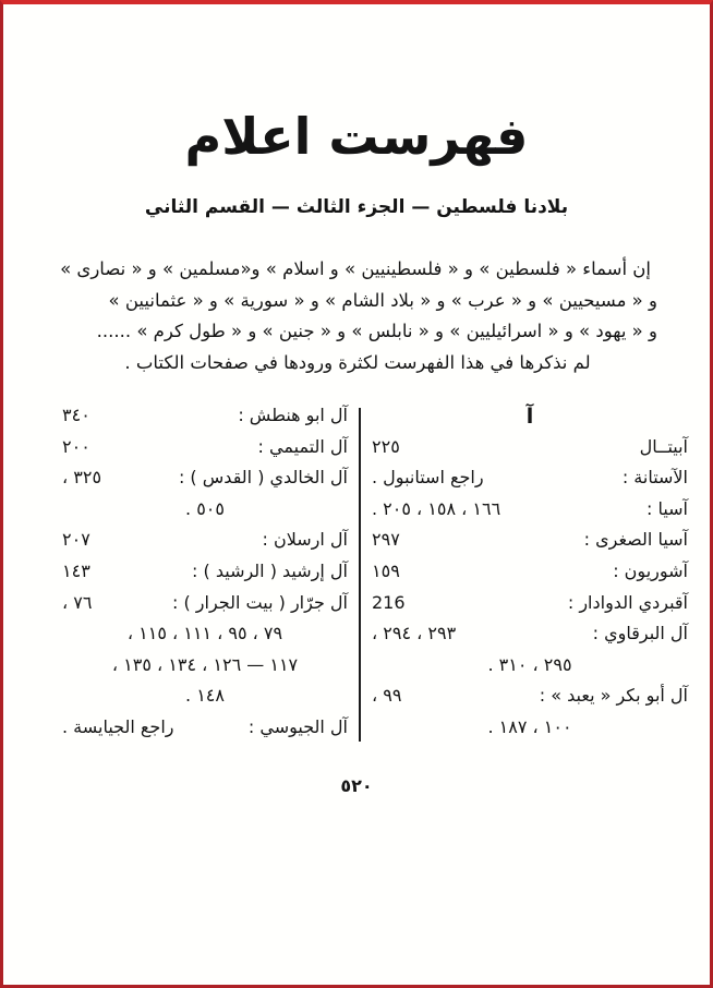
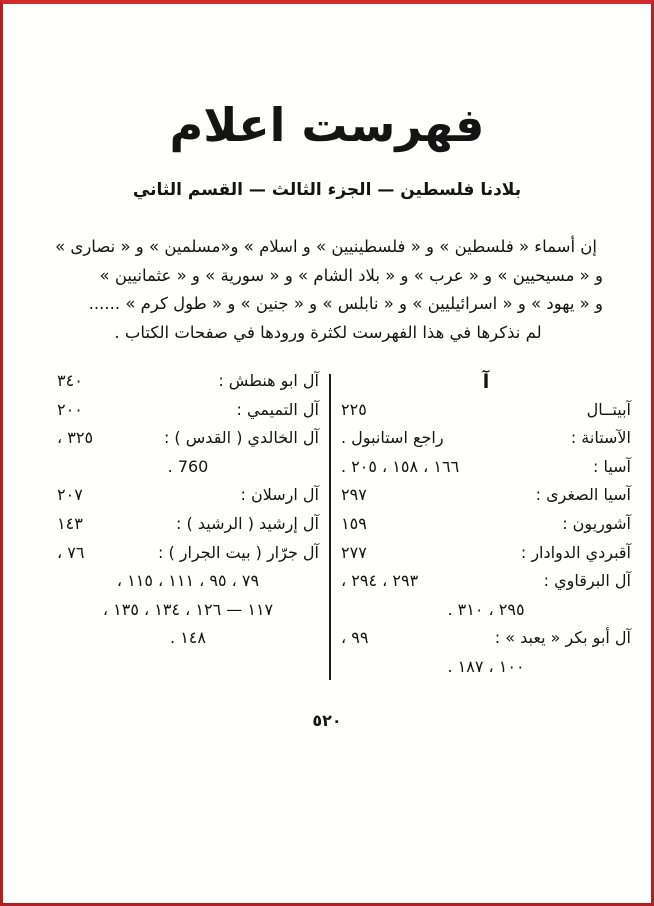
  فهرست اعلام
  بلادنا فلسطين — الجزء الثالث — القسم الثاني
  إن أسماء « فلسطين » و « فلسطينيين » و اسلام » و«مسلمين » و « نصارى »
  و « مسيحيين » و « عرب » و « بلاد الشام » و « سورية » و « عثمانيين »
  و « يهود » و « اسرائيليين » و « نابلس » و « جنين » و « طول كرم » ......
  لم نذكرها في هذا الفهرست لكثرة ورودها في صفحات الكتاب .
  آ
  آبيتــال
  ٢٢٥
  الآستانة :
  راجع استانبول .
  آسيا :
  ١٦٦ ، ١٥٨ ، ٢٠٥ .
  آسيا الصغرى :
  ٢٩٧
  آشوريون :
  ١٥٩
  آقبردي الدوادار :
- 216
+ ٢٧٧
  آل البرقاوي :
  ٢٩٣ ، ٢٩٤ ،
  ٢٩٥ ، ٣١٠ .
  آل أبو بكر « يعبد » :
  ٩٩ ،
  ١٠٠ ، ١٨٧ .
  آل ابو هنطش :
  ٣٤٠
  آل التميمي :
  ٢٠٠
  آل الخالدي ( القدس ) :
  ٣٢٥ ،
- ٥٠٥ .
+ 760 .
  آل ارسلان :
  ٢٠٧
  آل إرشيد ( الرشيد ) :
  ١٤٣
  آل جرّار ( بيت الجرار ) :
  ٧٦ ،
  ٧٩ ، ٩٥ ، ١١١ ، ١١٥ ،
  ١١٧ — ١٢٦ ، ١٣٤ ، ١٣٥ ،
  ١٤٨ .
- آل الجيوسي :
- راجع الجيايسة .
  ٥٢٠
